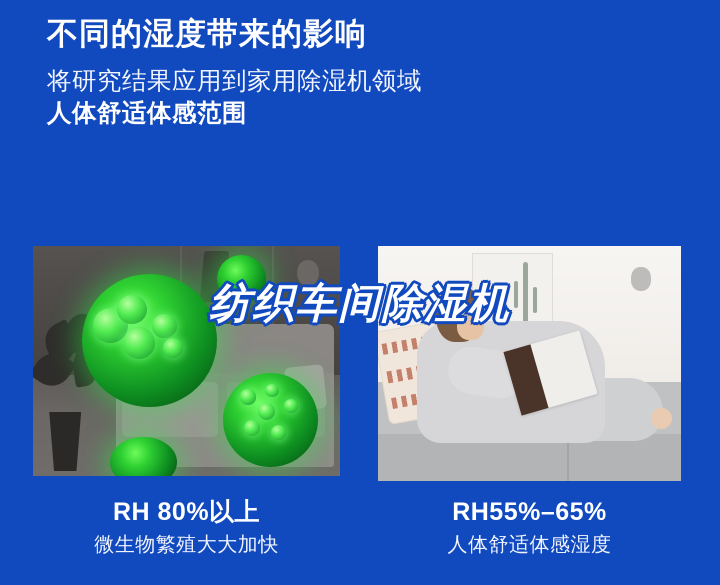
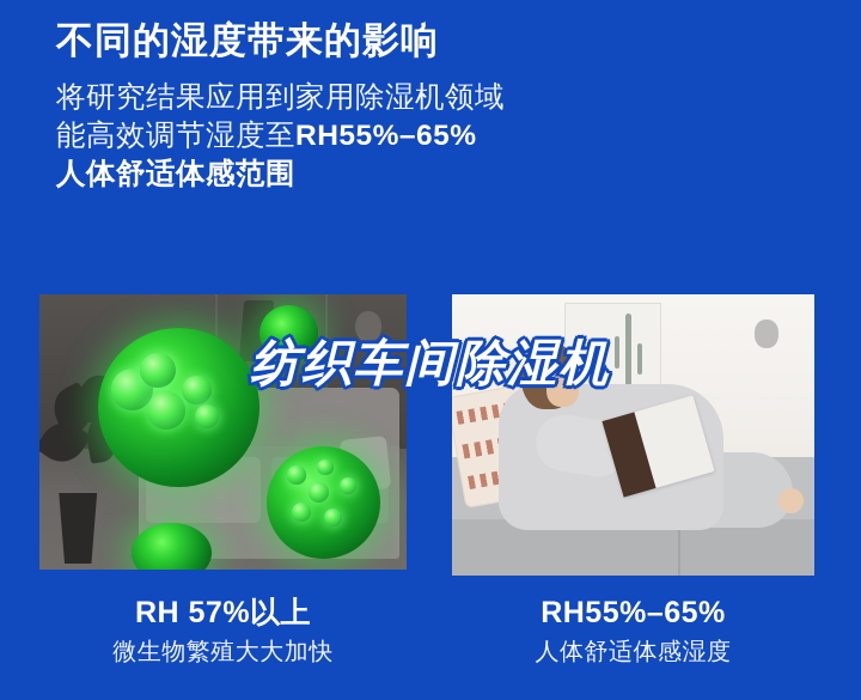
  不同的湿度带来的影响
  将研究结果应用到家用除湿机领域
+ 能高效调节湿度至RH55%–65%
  人体舒适体感范围
  纺织车间除湿机
- RH 80%以上
+ RH 57%以上
  微生物繁殖大大加快
  RH55%–65%
  人体舒适体感湿度
